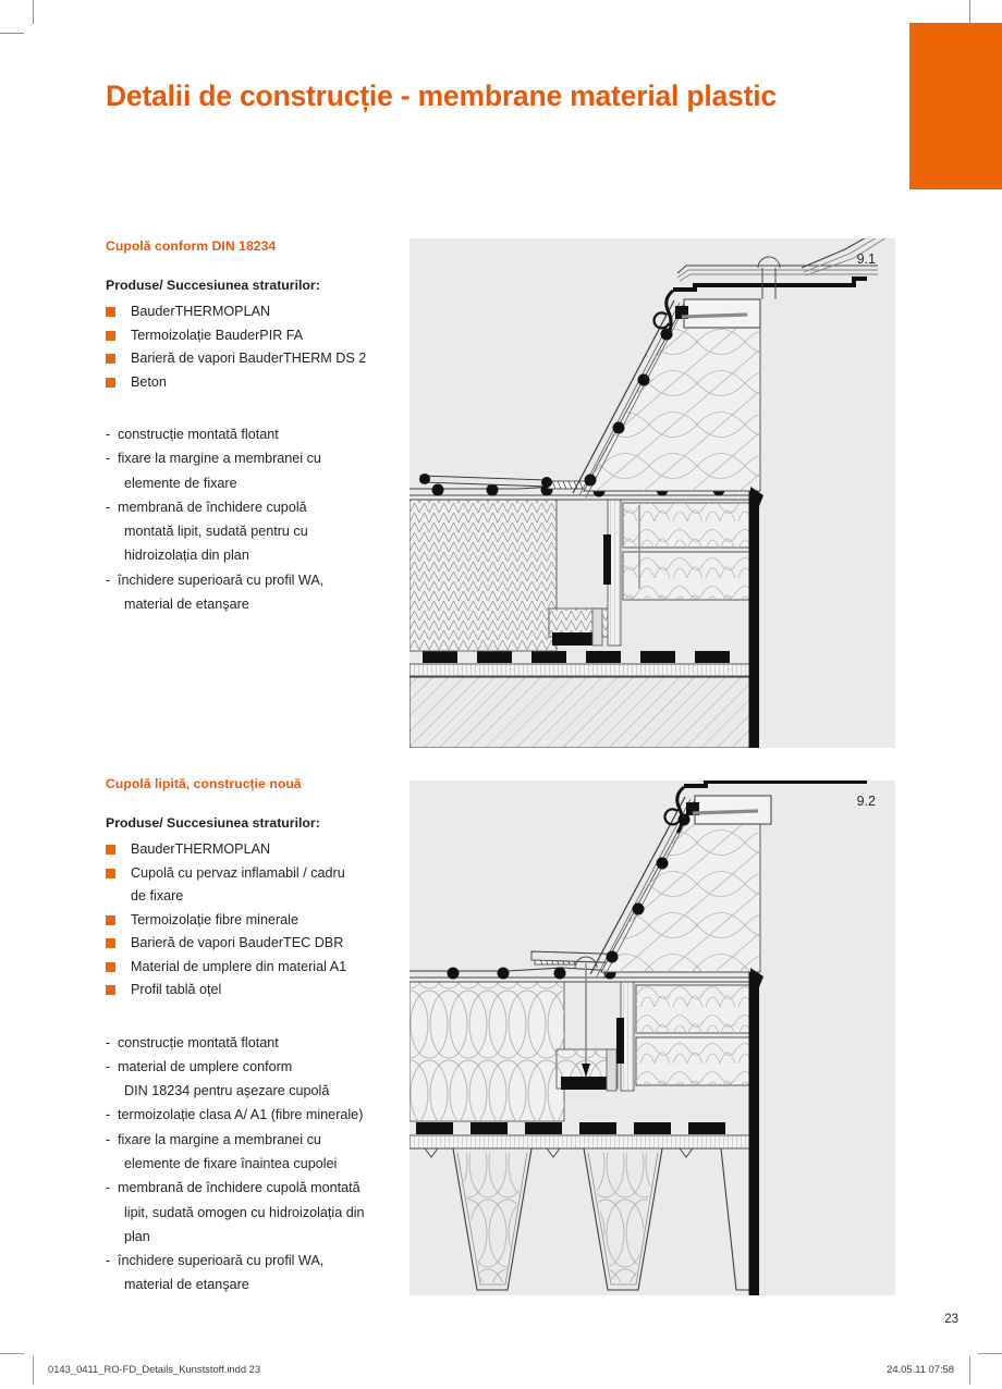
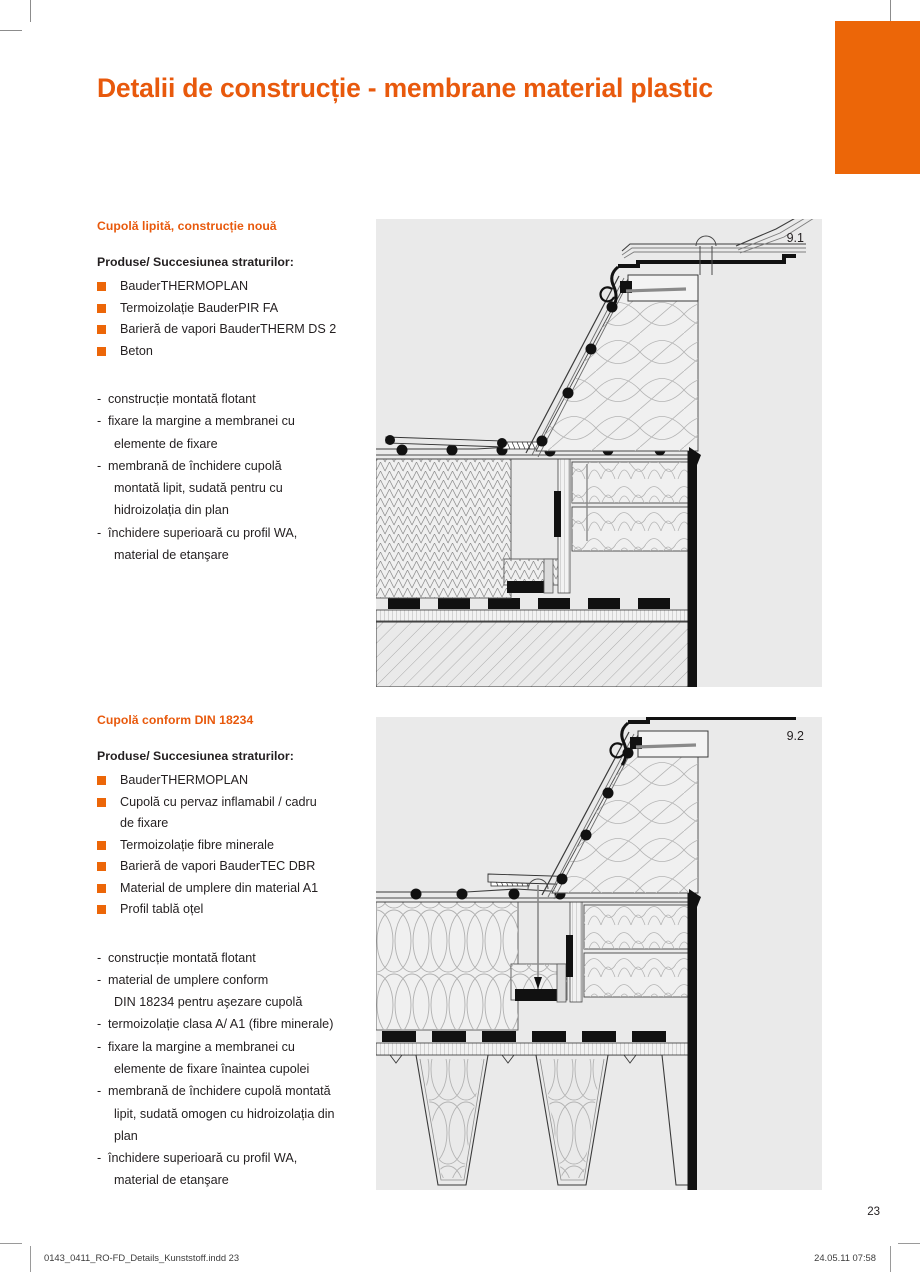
  Detalii de construcție - membrane material plastic
- Cupolă conform DIN 18234
+ Cupolă lipită, construcție nouă
  Produse/ Succesiunea straturilor:
  BauderTHERMOPLAN
  Termoizolație BauderPIR FA
  Barieră de vapori BauderTHERM DS 2
  Beton
  -
  construcție montată flotant
  -
  fixare la margine a membranei cu
  elemente de fixare
  -
  membrană de închidere cupolă
  montată lipit, sudată pentru cu
  hidroizolația din plan
  -
  închidere superioară cu profil WA,
  material de etanşare
  9.1
- Cupolă lipită, construcție nouă
+ Cupolă conform DIN 18234
  Produse/ Succesiunea straturilor:
  BauderTHERMOPLAN
  Cupolă cu pervaz inflamabil / cadru
  de fixare
  Termoizolație fibre minerale
  Barieră de vapori BauderTEC DBR
  Material de umplere din material A1
  Profil tablă oțel
  -
  construcție montată flotant
  -
  material de umplere conform
  DIN 18234 pentru aşezare cupolă
  -
  termoizolație clasa A/ A1 (fibre minerale)
  -
  fixare la margine a membranei cu
  elemente de fixare înaintea cupolei
  -
  membrană de închidere cupolă montată
  lipit, sudată omogen cu hidroizolația din
  plan
  -
  închidere superioară cu profil WA,
  material de etanşare
  9.2
  23
  0143_0411_RO-FD_Details_Kunststoff.indd 23
  24.05.11 07:58
